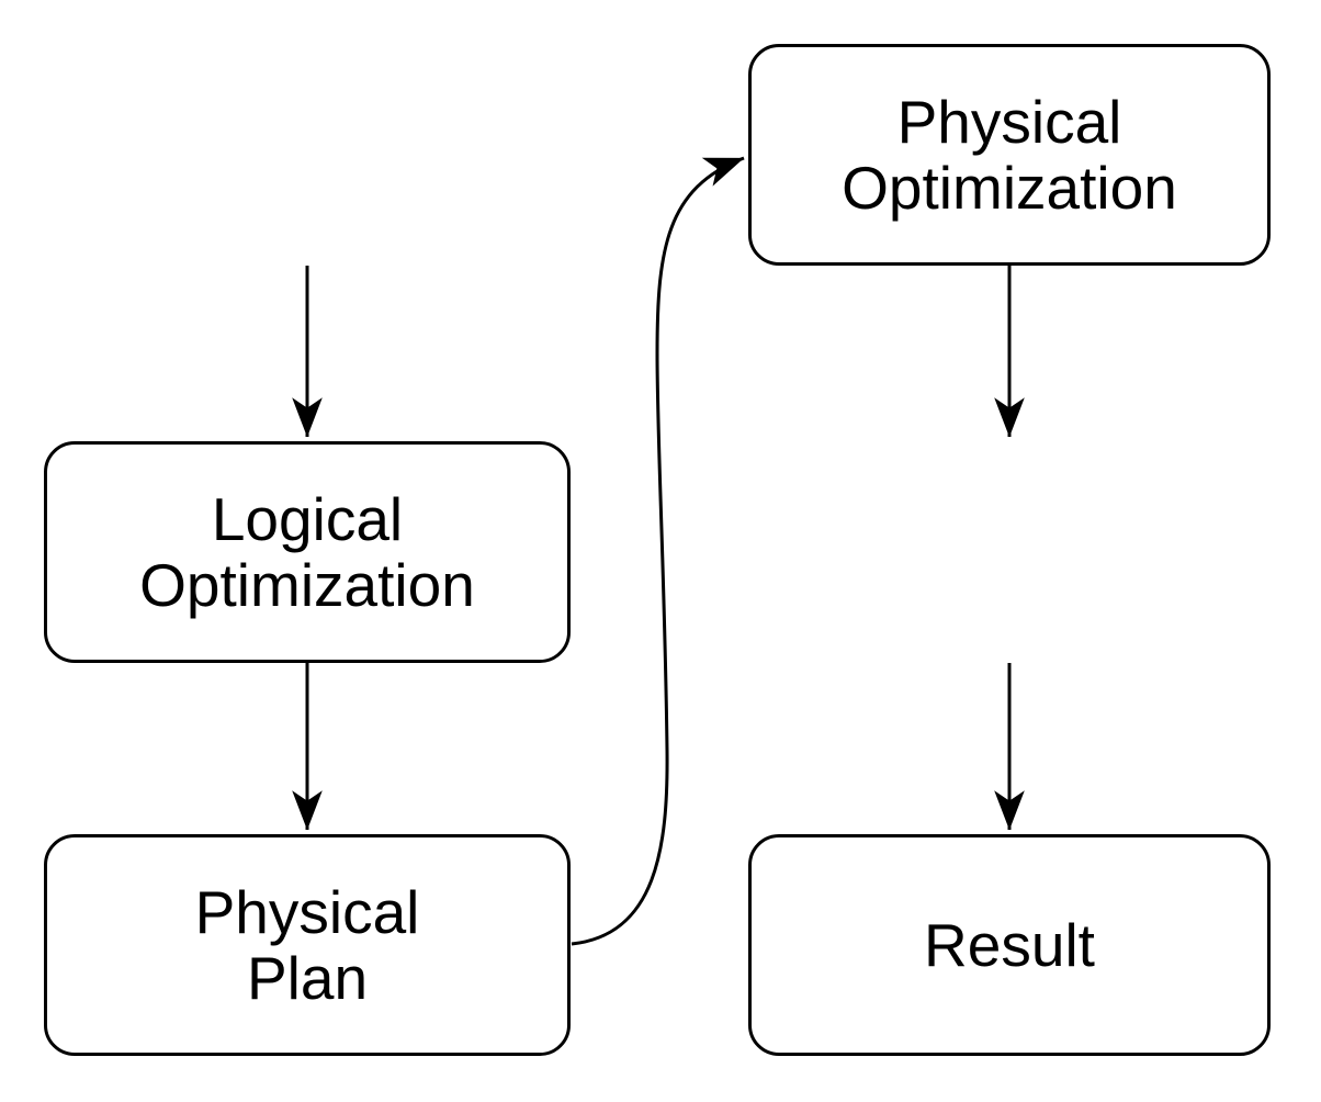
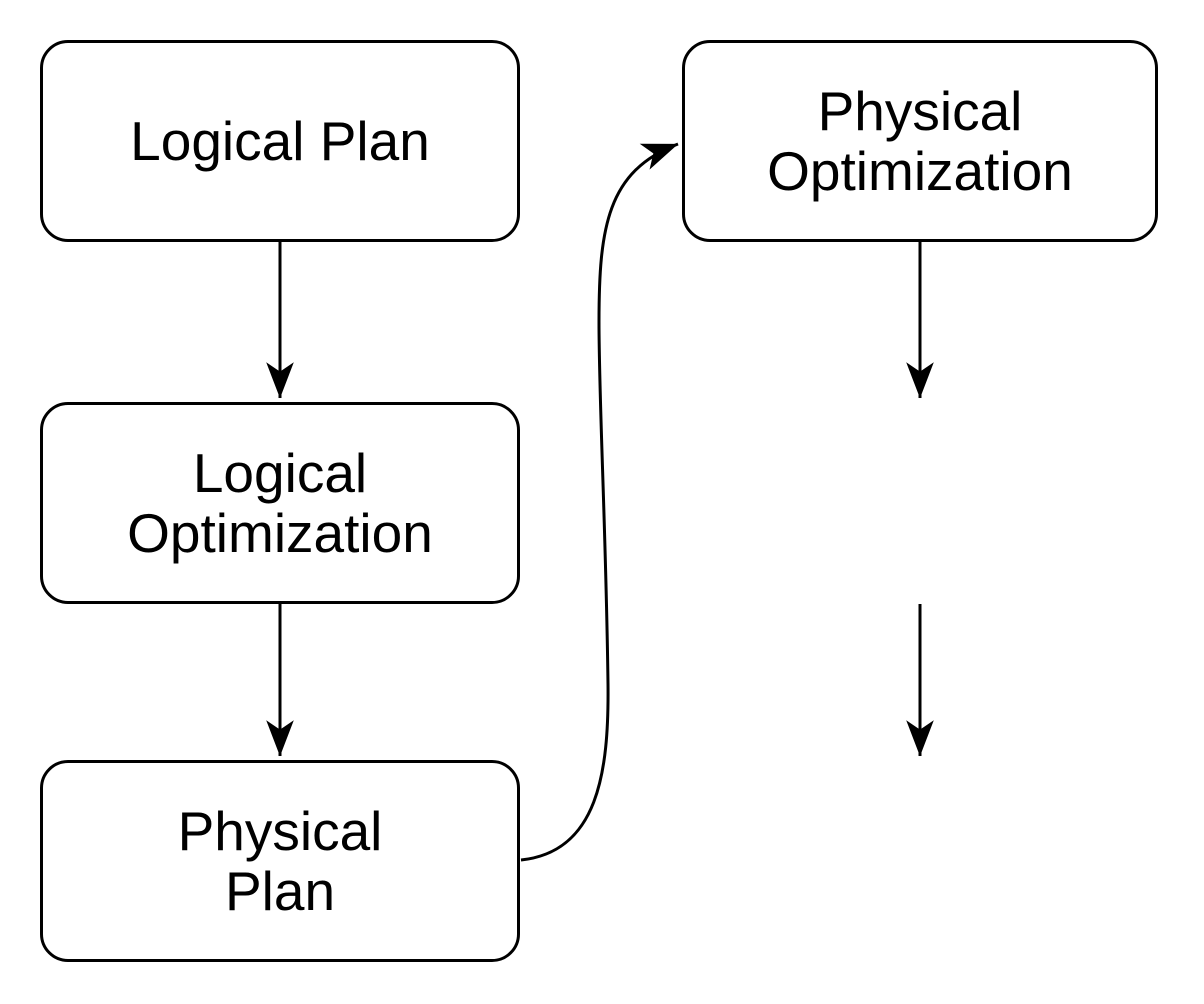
+ Logical Plan
  Logical
  Optimization
  Physical
  Plan
  Physical
  Optimization
- Result
